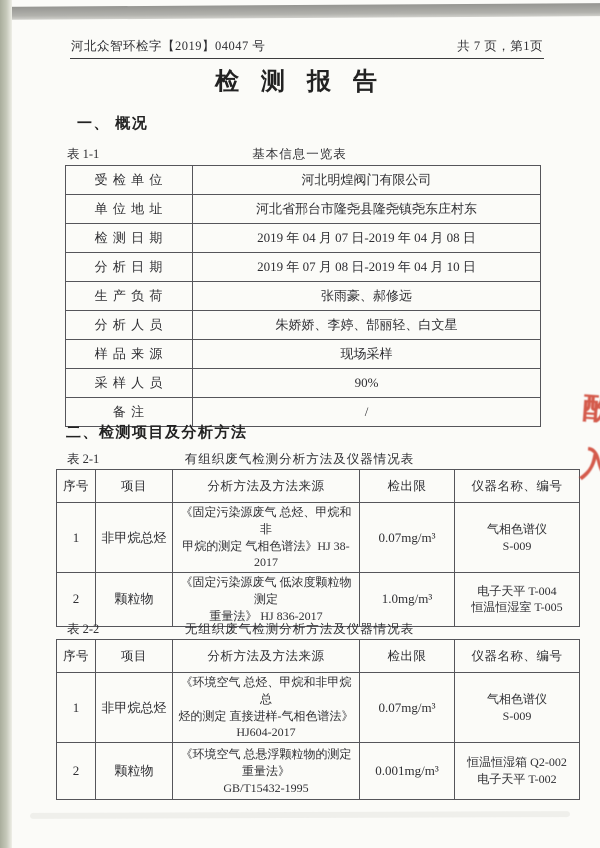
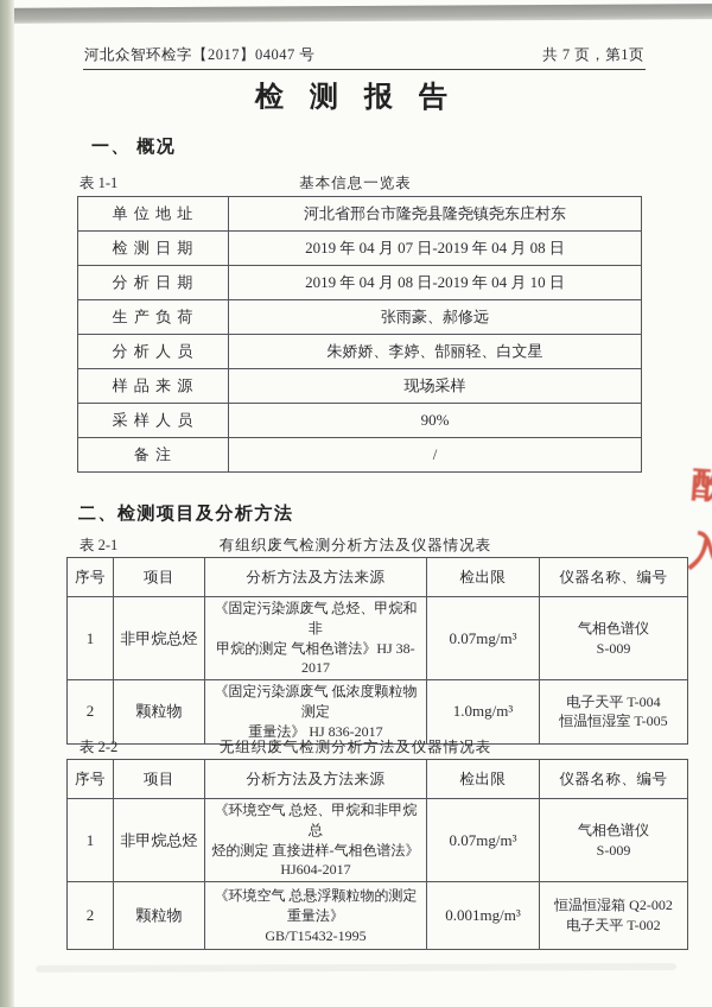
- 河北众智环检字【2019】04047 号
+ 河北众智环检字【2017】04047 号
  共 7 页，第1页
  检 测 报 告
  一、 概况
  表 1-1
  基本信息一览表
- 受 检 单 位	河北明煌阀门有限公司
  单 位 地 址	河北省邢台市隆尧县隆尧镇尧东庄村东
  检 测 日 期	2019 年 04 月 07 日-2019 年 04 月 08 日
- 分 析 日 期	2019 年 07 月 08 日-2019 年 04 月 10 日
+ 分 析 日 期	2019 年 04 月 08 日-2019 年 04 月 10 日
  生 产 负 荷	张雨豪、郝修远
  分 析 人 员	朱娇娇、李婷、郜丽轻、白文星
  样 品 来 源	现场采样
  采 样 人 员	90%
  备 注	/
  二、检测项目及分析方法
  表 2-1
  有组织废气检测分析方法及仪器情况表
  序号	项目	分析方法及方法来源	检出限	仪器名称、编号
  1	非甲烷总烃	《固定污染源废气 总烃、甲烷和非 甲烷的测定 气相色谱法》HJ 38-2017	0.07mg/m³	气相色谱仪 S-009
  2	颗粒物	《固定污染源废气 低浓度颗粒物测定 重量法》 HJ 836-2017	1.0mg/m³	电子天平 T-004 恒温恒湿室 T-005
  表 2-2
  无组织废气检测分析方法及仪器情况表
  序号	项目	分析方法及方法来源	检出限	仪器名称、编号
  1	非甲烷总烃	《环境空气 总烃、甲烷和非甲烷总 烃的测定 直接进样-气相色谱法》 HJ604-2017	0.07mg/m³	气相色谱仪 S-009
  2	颗粒物	《环境空气 总悬浮颗粒物的测定 重量法》 GB/T15432-1995	0.001mg/m³	恒温恒湿箱 Q2-002 电子天平 T-002
